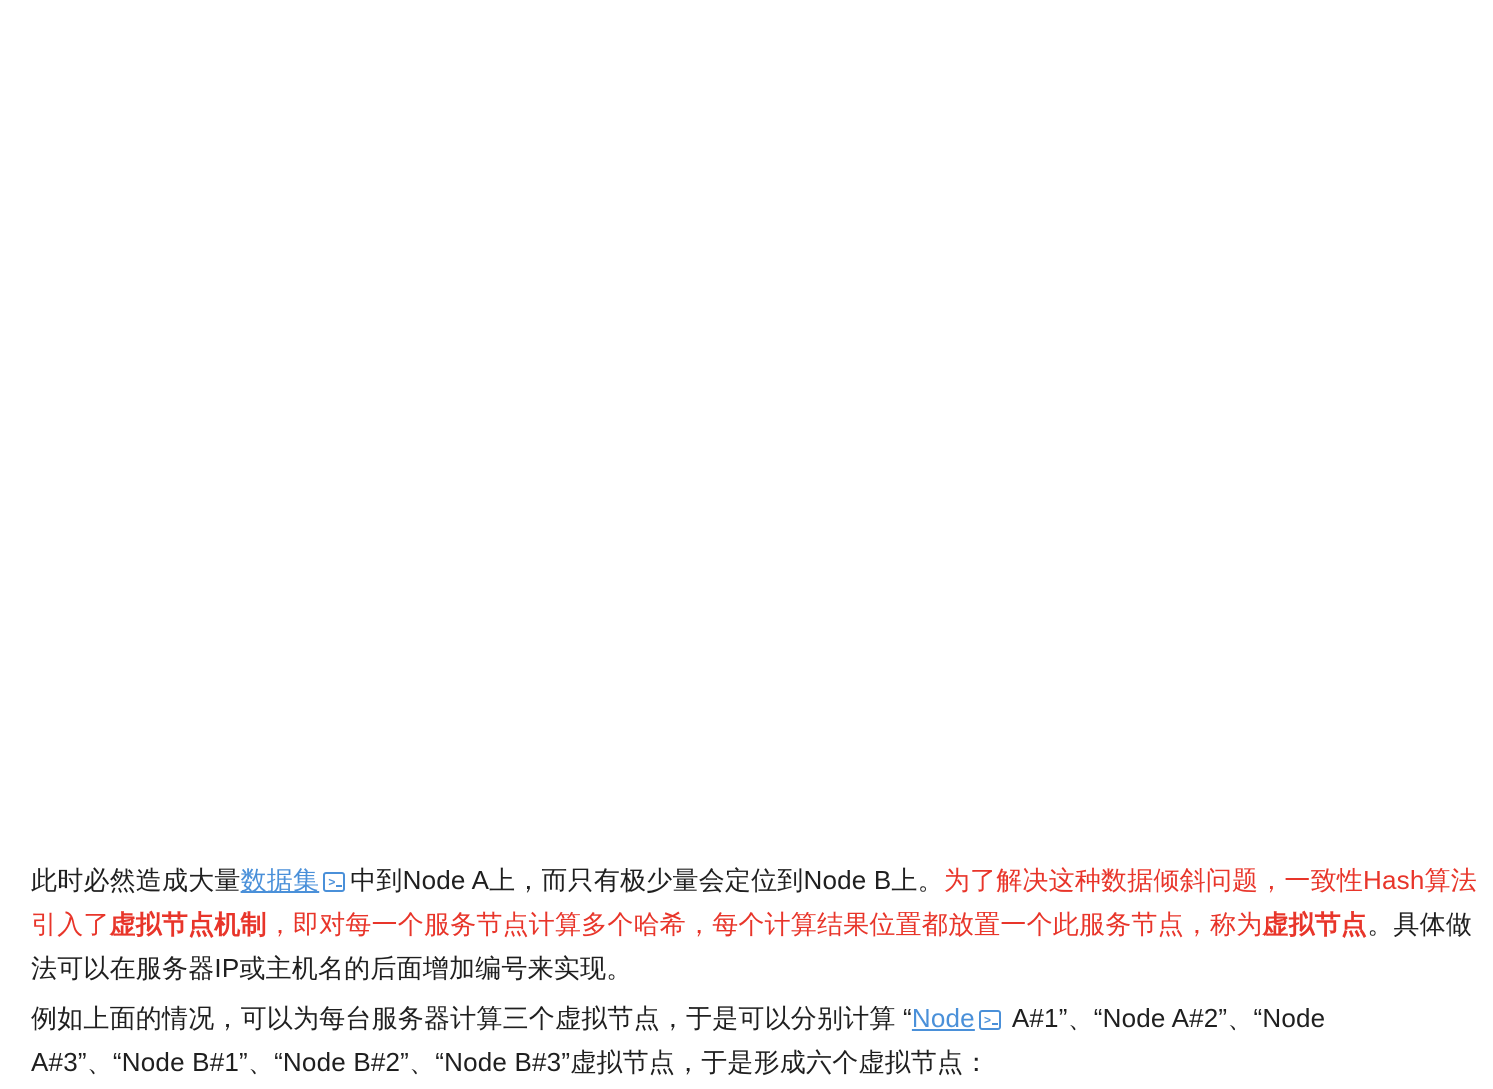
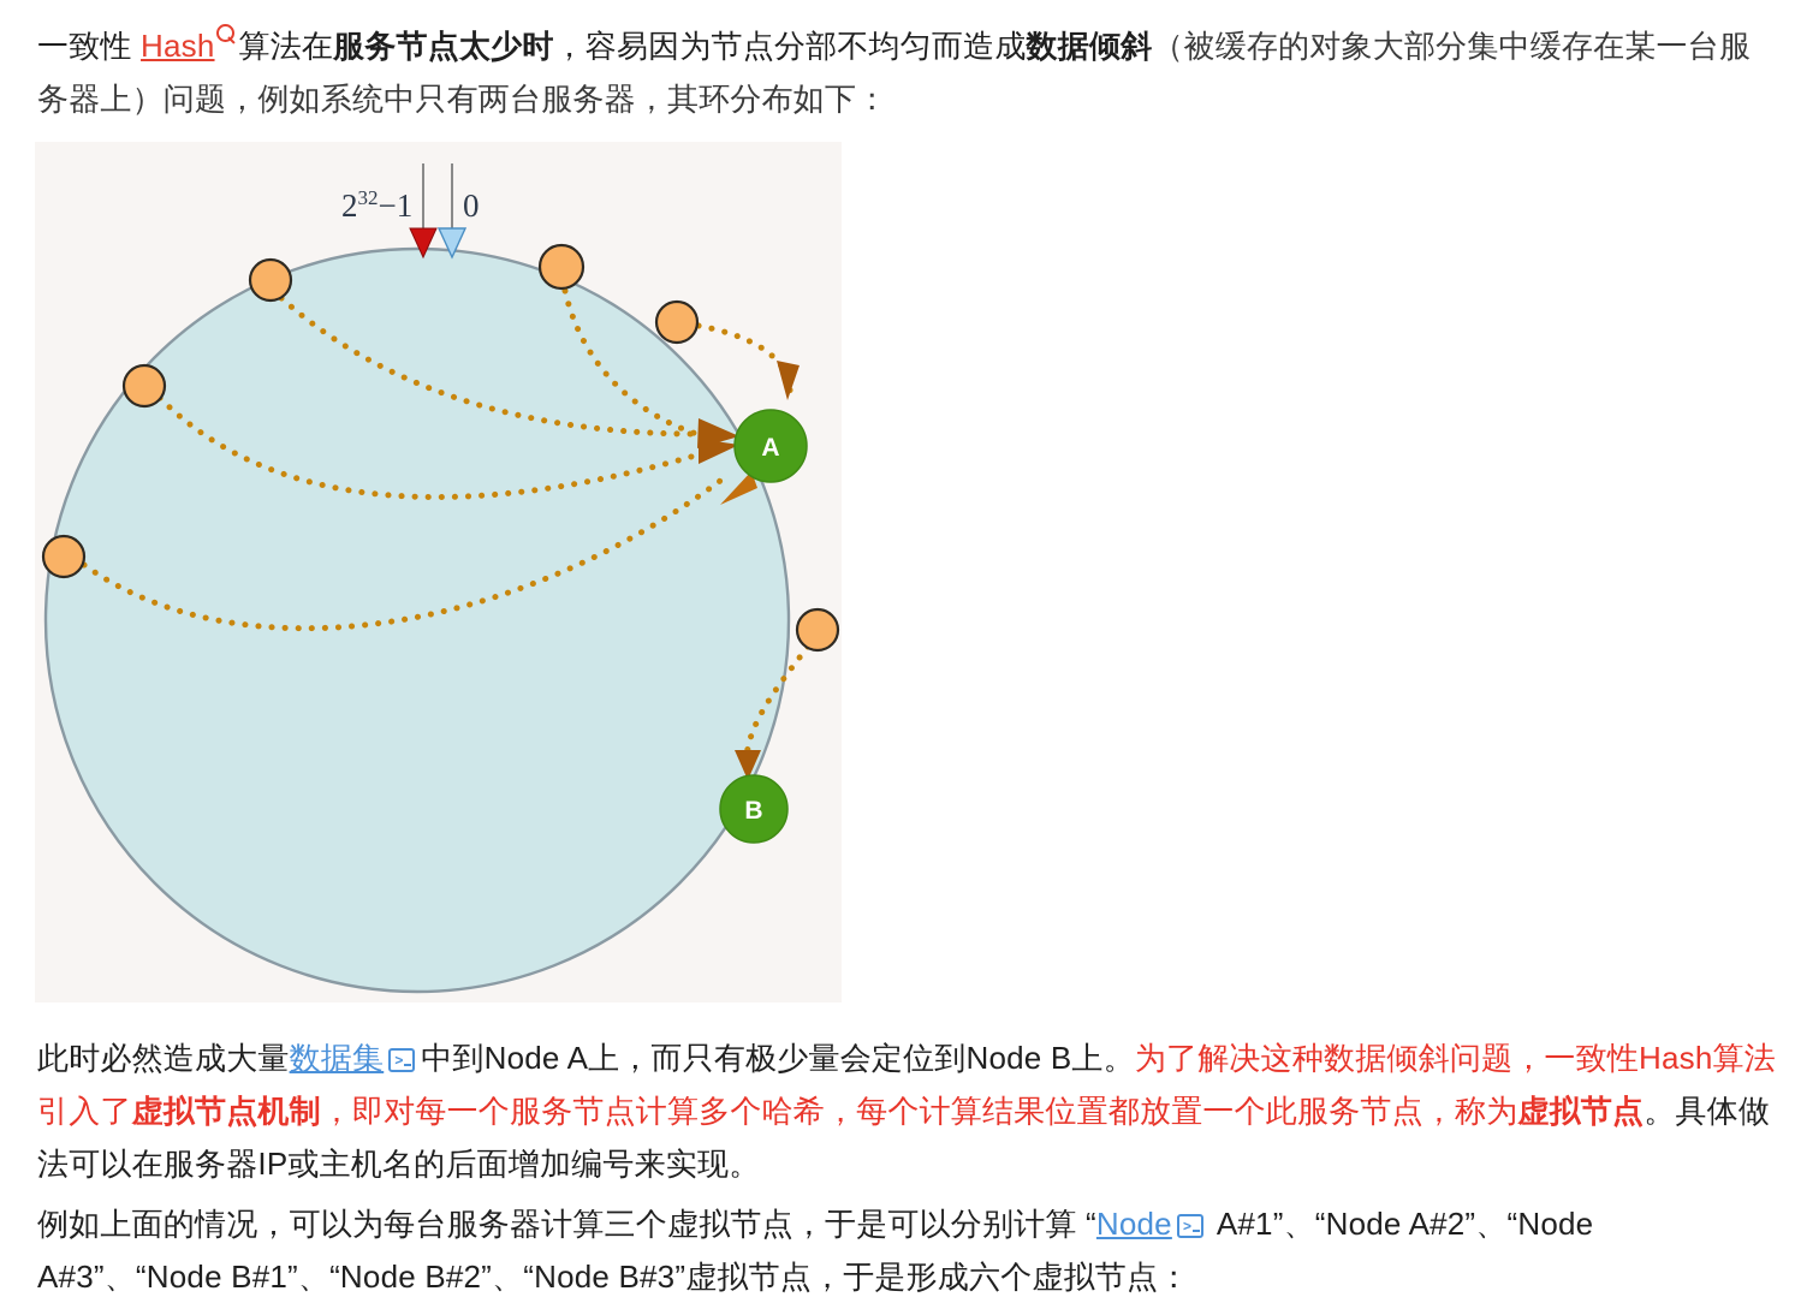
+ 一致性 Hash 算法在服务节点太少时，容易因为节点分部不均匀而造成数据倾斜（被缓存的对象大部分集中缓存在某一台服务器上）问题，例如系统中只有两台服务器，其环分布如下：
+ 232−1
+ 0
+ A
+ B
  此时必然造成大量数据集
  >
  中到Node A上，而只有极少量会定位到Node B上。为了解决这种数据倾斜问题，一致性Hash算法引入了虚拟节点机制，即对每一个服务节点计算多个哈希，每个计算结果位置都放置一个此服务节点，称为虚拟节点。具体做法可以在服务器IP或主机名的后面增加编号来实现。
  例如上面的情况，可以为每台服务器计算三个虚拟节点，于是可以分别计算 “Node
  >
  A#1”、“Node A#2”、“Node A#3”、“Node B#1”、“Node B#2”、“Node B#3”虚拟节点，于是形成六个虚拟节点：
